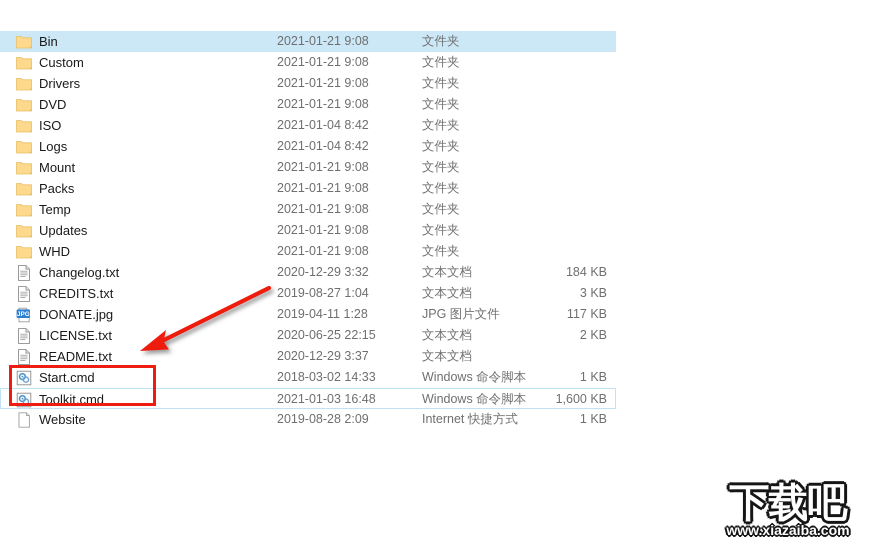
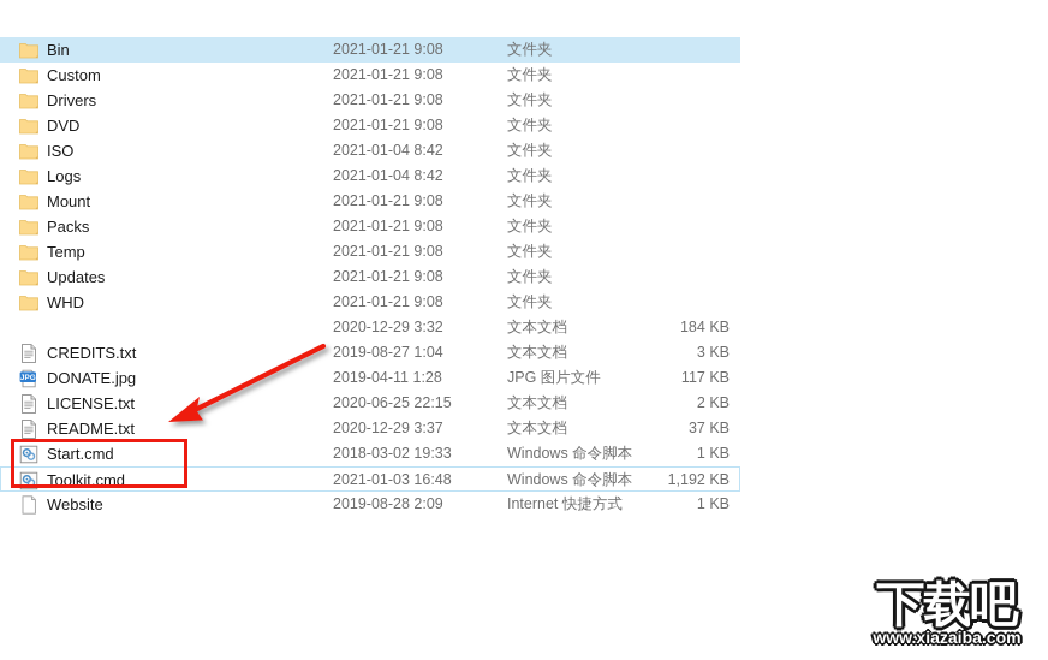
  Bin
  2021-01-21 9:08
  文件夹
  Custom
  2021-01-21 9:08
  文件夹
  Drivers
  2021-01-21 9:08
  文件夹
  DVD
  2021-01-21 9:08
  文件夹
  ISO
  2021-01-04 8:42
  文件夹
  Logs
  2021-01-04 8:42
  文件夹
  Mount
  2021-01-21 9:08
  文件夹
  Packs
  2021-01-21 9:08
  文件夹
  Temp
  2021-01-21 9:08
  文件夹
  Updates
  2021-01-21 9:08
  文件夹
  WHD
  2021-01-21 9:08
  文件夹
- Changelog.txt
  2020-12-29 3:32
  文本文档
  184 KB
  CREDITS.txt
  2019-08-27 1:04
  文本文档
  3 KB
  DONATE.jpg
  2019-04-11 1:28
  JPG 图片文件
  117 KB
  LICENSE.txt
  2020-06-25 22:15
  文本文档
  2 KB
  README.txt
  2020-12-29 3:37
  文本文档
+ 37 KB
  Start.cmd
- 2018-03-02 14:33
+ 2018-03-02 19:33
  Windows 命令脚本
  1 KB
  Toolkit.cmd
  2021-01-03 16:48
  Windows 命令脚本
- 1,600 KB
+ 1,192 KB
  Website
  2019-08-28 2:09
  Internet 快捷方式
  1 KB
  下载吧
  www.xiazaiba.com
